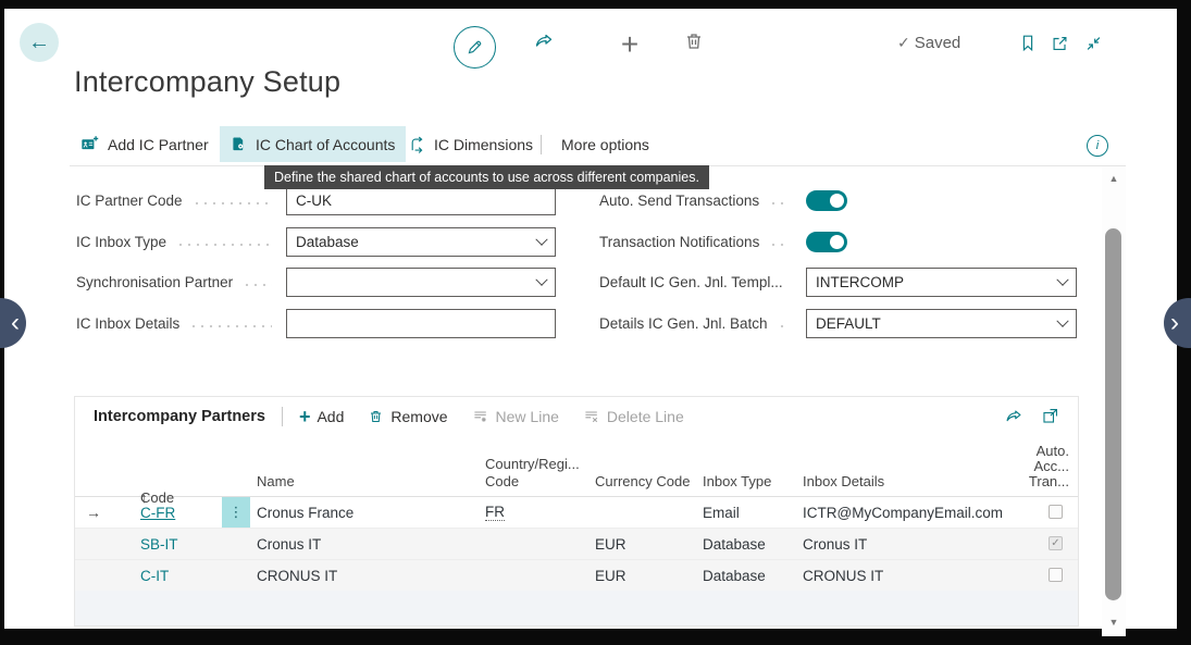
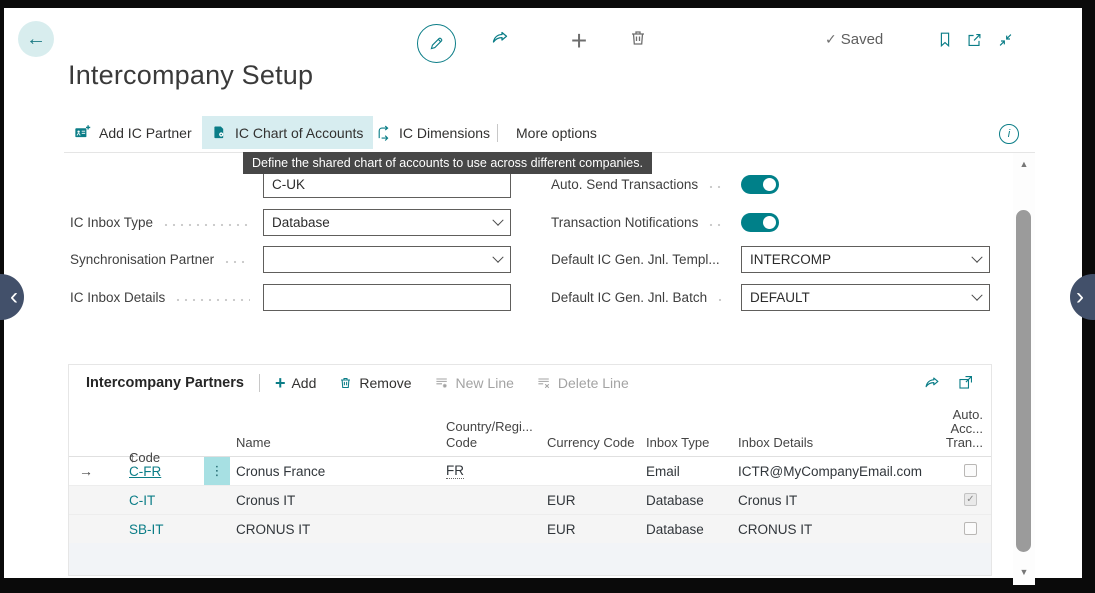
  ←
  +
  ✓
  Saved
  Intercompany Setup
  Add IC Partner
  IC Chart of Accounts
  IC Dimensions
  More options
  i
  Define the shared chart of accounts to use across different companies.
- IC Partner Code
  C-UK
  IC Inbox Type
  Database
  Synchronisation Partner
  IC Inbox Details
  Auto. Send Transactions
  Transaction Notifications
  Default IC Gen. Jnl. Templ...
  INTERCOMP
- Details IC Gen. Jnl. Batch
+ Default IC Gen. Jnl. Batch
  DEFAULT
  Intercompany Partners
  +
  Add
  Remove
  New Line
  Delete Line
  Code
  ↑
  Name
  Country/Regi...
  Code
  Currency Code
  Inbox Type
  Inbox Details
  Auto.
  Acc...
  Tran...
  →
  C-FR
  ⋮
  Cronus France
  FR
  Email
  ICTR@MyCompanyEmail.com
- SB-IT
+ C-IT
  Cronus IT
  EUR
  Database
  Cronus IT
  ✓
- C-IT
+ SB-IT
  CRONUS IT
  EUR
  Database
  CRONUS IT
  ▲
  ▼
  ‹
  ›
